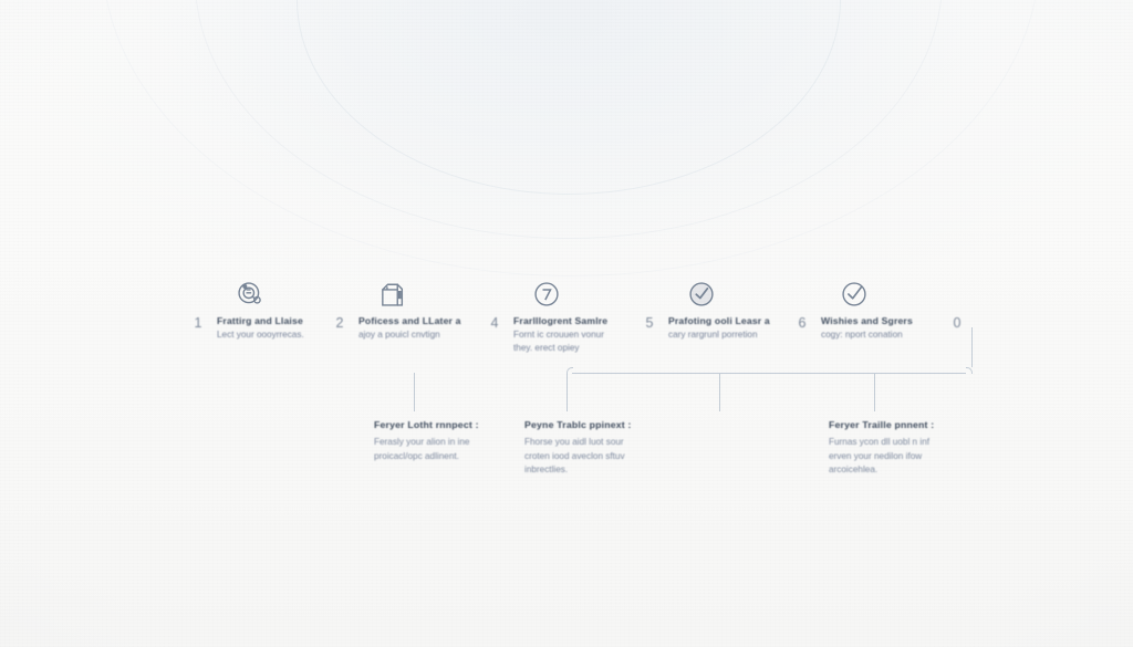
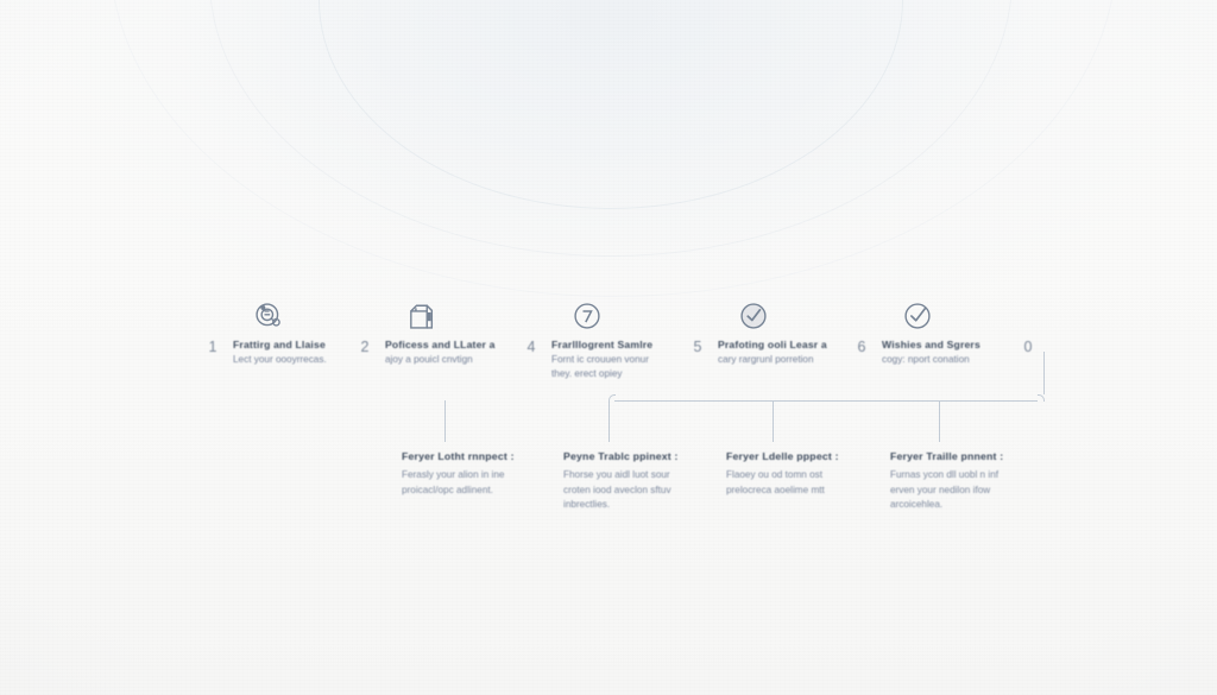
  1
  Frattirg and Llaise
  Lесt your oooyrrecas.
  2
  Poficess and LLater a
  ajoy a pouicl cnvtign
  4
  Frarlllogrent Samlre
  Fornt ic crouuen vonur
  they. erect opiey
  5
  Prafoting ooli Leasr a
  cary rargrunl porretion
  6
  Wishies and Sgrers
  cogy: nport conation
  0
  Feryer Lotht rnnpect :
  Ferasly your alion in ine
  proicacl/opc adlinent.
  Peyne Trablc ppinext :
  Fhorse you aidl luot sour
  croten iood aveclon sftuv
  inbrectlies.
+ Feryer Ldelle pppect :
+ Flaoey ou od tomn ost
+ prelocreca aoelime mtt
  Feryer Traille pnnent :
  Furnas ycon dll uobl n inf
  erven your nedilon ifow
  arcoicehlea.
